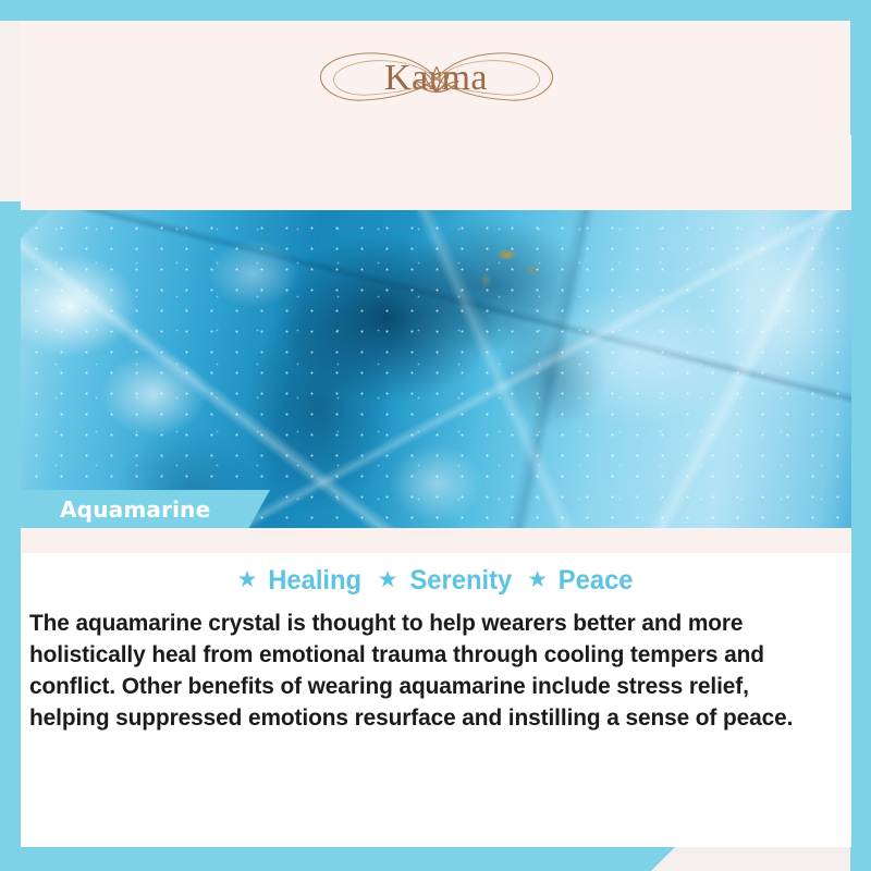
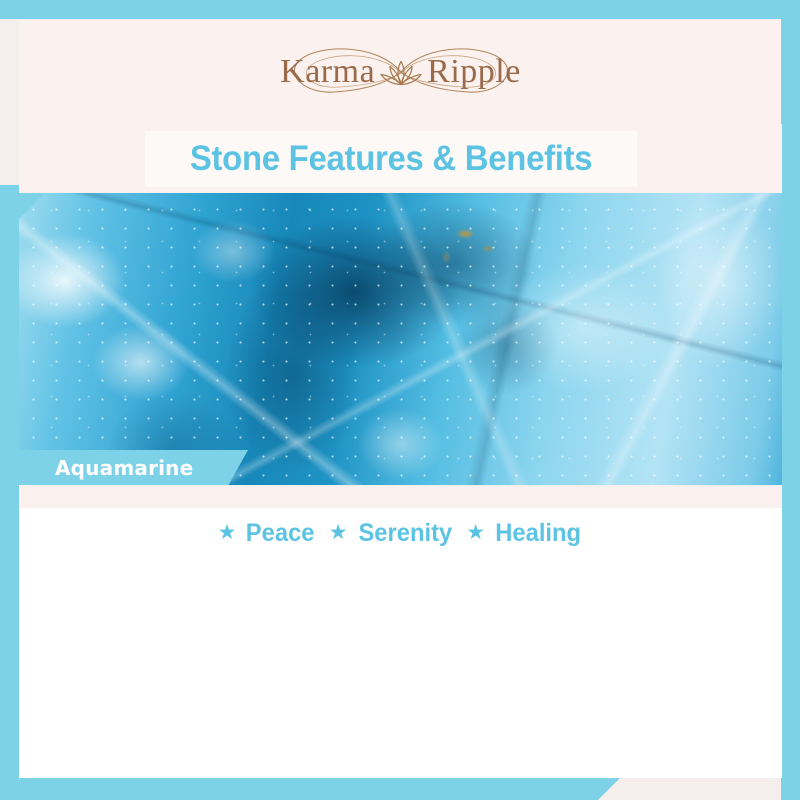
  Karma
+ Ripple
+ Stone Features & Benefits
  Aquamarine
  ★
- Healing
+ Peace
  ★
  Serenity
  ★
- Peace
+ Healing
- The aquamarine crystal is thought to help wearers better and more holistically heal from emotional trauma through cooling tempers and conflict. Other benefits of wearing aquamarine include stress relief, helping suppressed emotions resurface and instilling a sense of peace.
